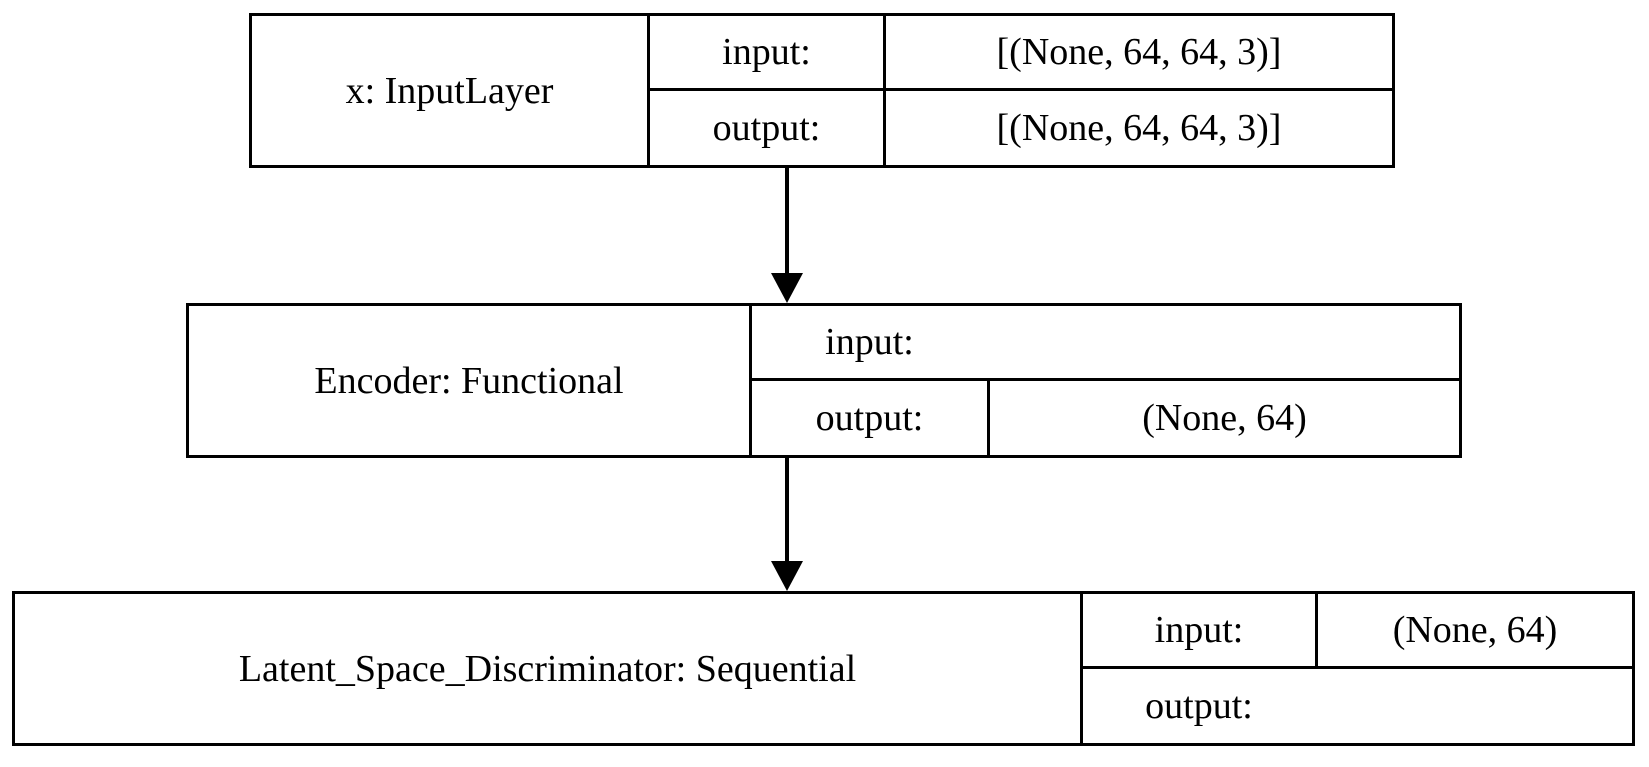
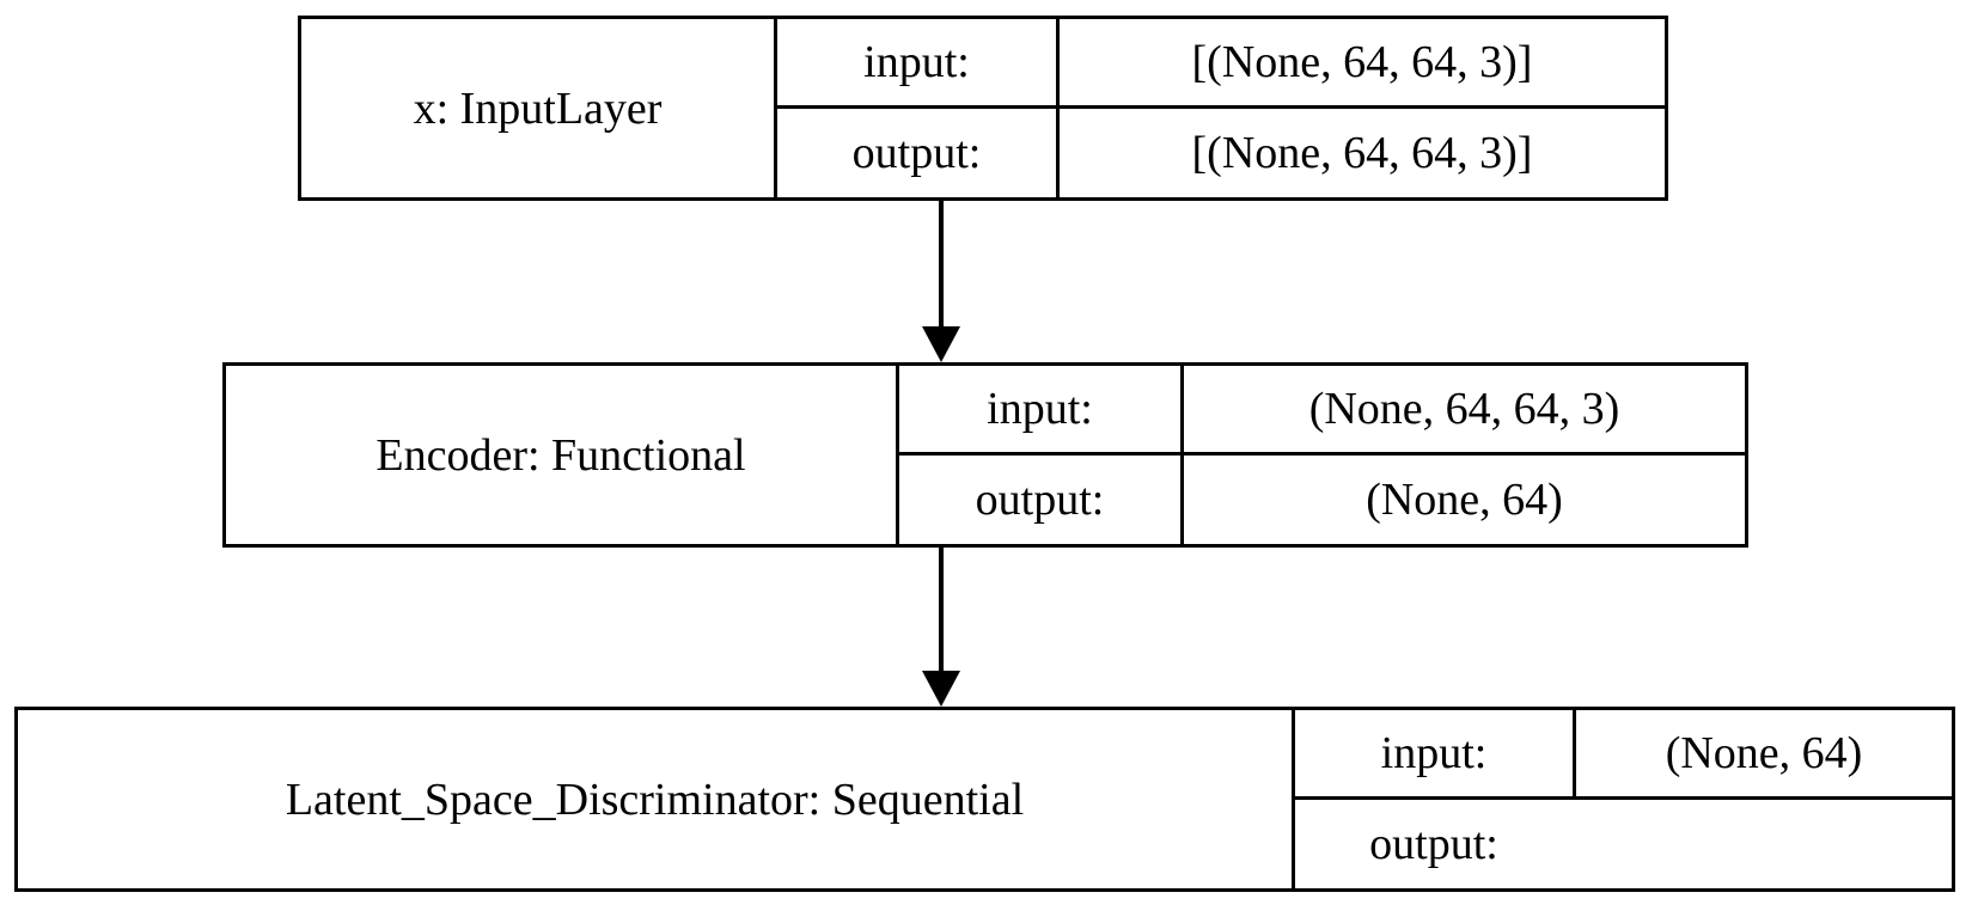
  x: InputLayer
  input:
  [(None, 64, 64, 3)]
  output:
  [(None, 64, 64, 3)]
  Encoder: Functional
  input:
+ (None, 64, 64, 3)
  output:
  (None, 64)
  Latent_Space_Discriminator: Sequential
  input:
  (None, 64)
  output:
